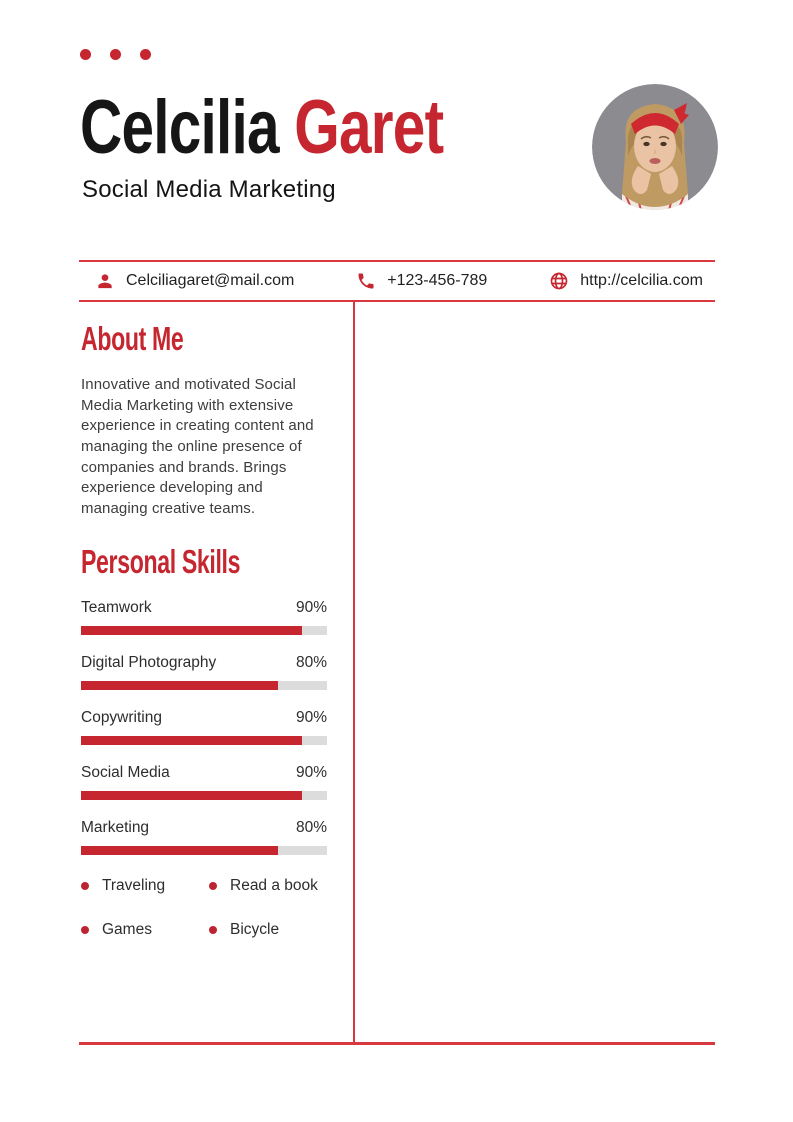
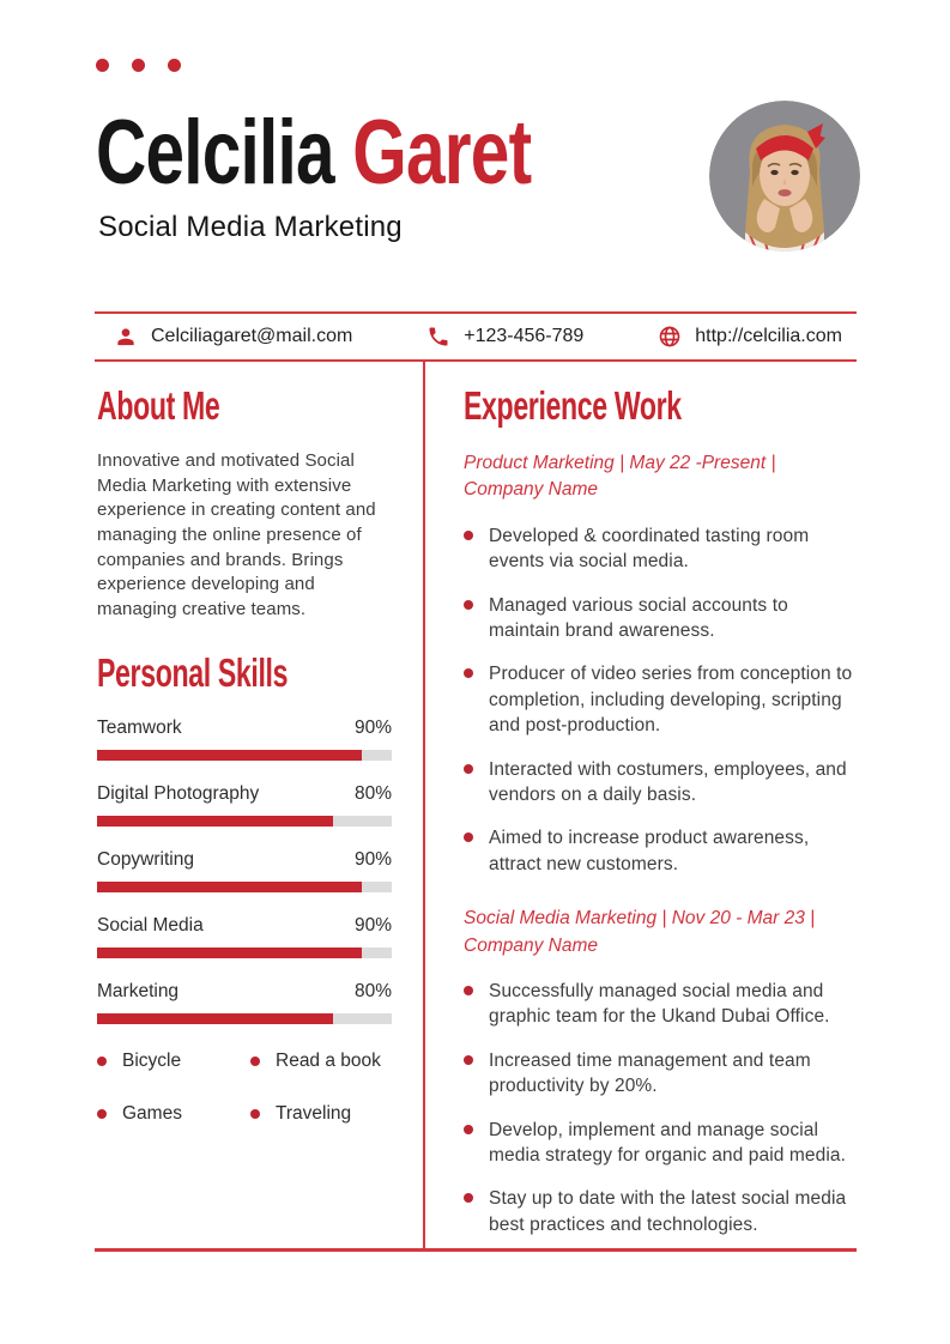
  Celcilia Garet
  Social Media Marketing
  Celciliagaret@mail.com
  +123-456-789
  http://celcilia.com
  About Me
  Innovative and motivated Social Media Marketing with extensive experience in creating content and managing the online presence of companies and brands. Brings experience developing and managing creative teams.
  Personal Skills
  Teamwork
  90%
  Digital Photography
  80%
  Copywriting
  90%
  Social Media
  90%
  Marketing
  80%
- Traveling
+ Bicycle
  Read a book
  Games
- Bicycle
+ Traveling
+ Experience Work
+ Product Marketing | May 22 -Present | Company Name
+ Developed & coordinated tasting room events via social media.
+ Managed various social accounts to maintain brand awareness.
+ Producer of video series from conception to completion, including developing, scripting and post-production.
+ Interacted with costumers, employees, and vendors on a daily basis.
+ Aimed to increase product awareness, attract new customers.
+ Social Media Marketing | Nov 20 - Mar 23 | Company Name
+ Successfully managed social media and graphic team for the Ukand Dubai Office.
+ Increased time management and team productivity by 20%.
+ Develop, implement and manage social media strategy for organic and paid media.
+ Stay up to date with the latest social media best practices and technologies.
